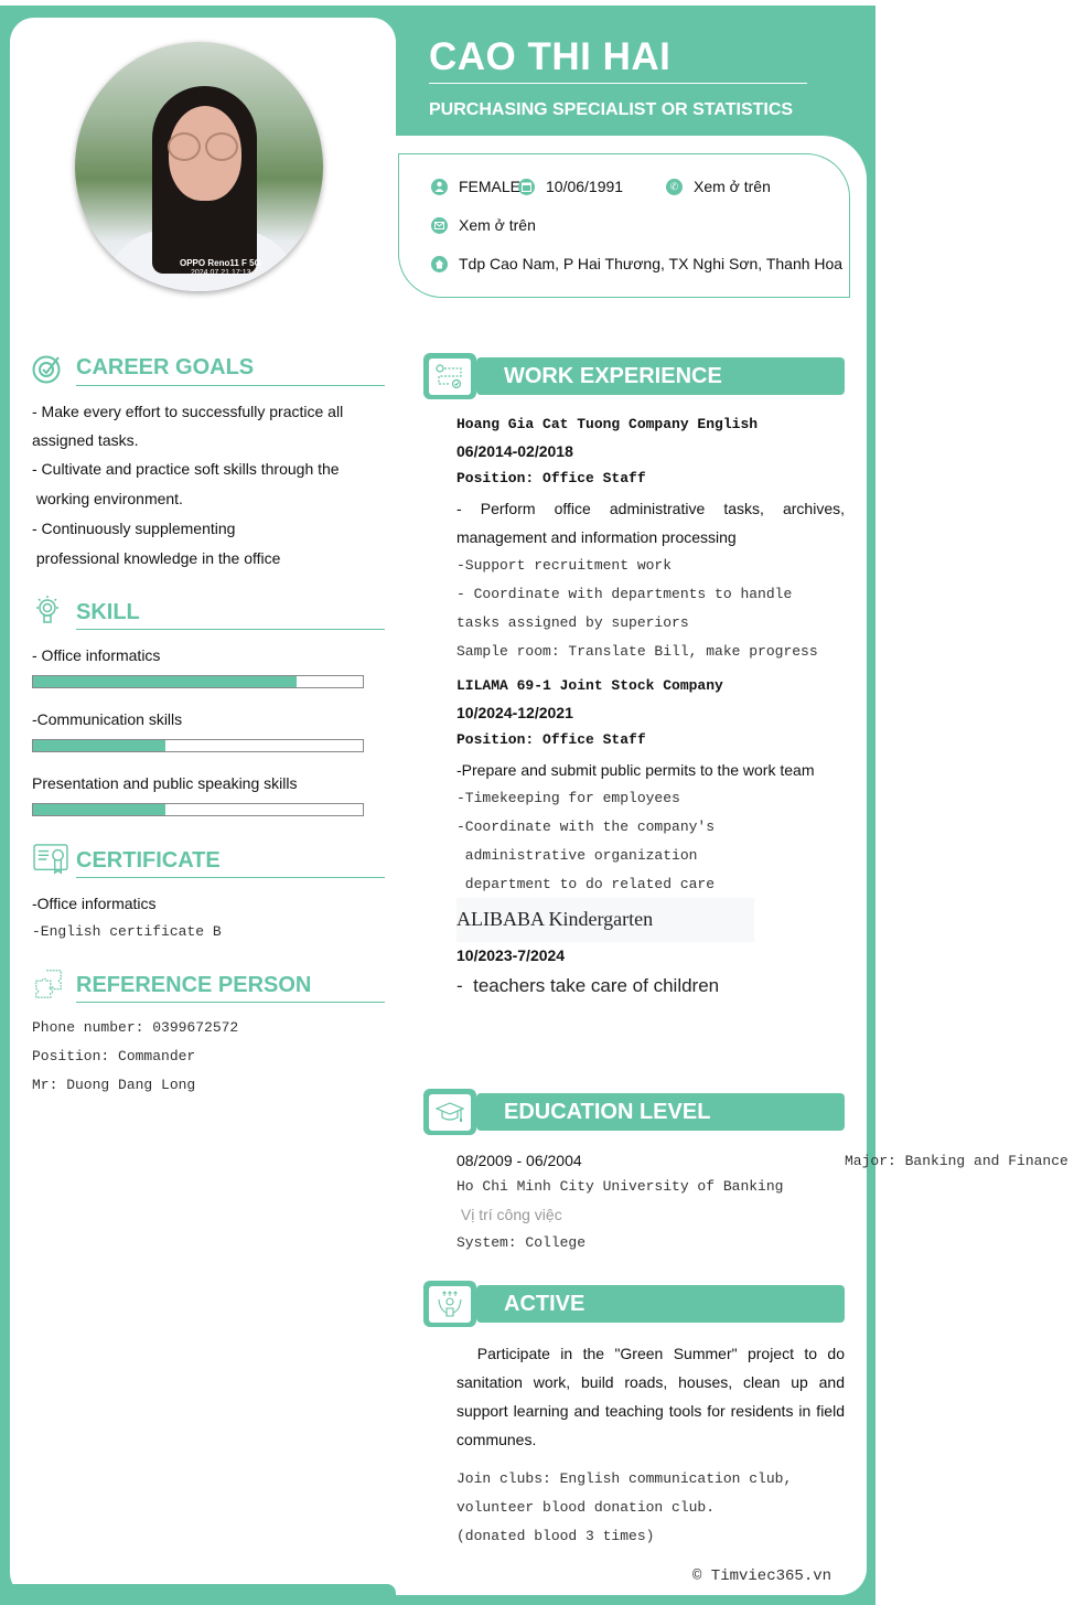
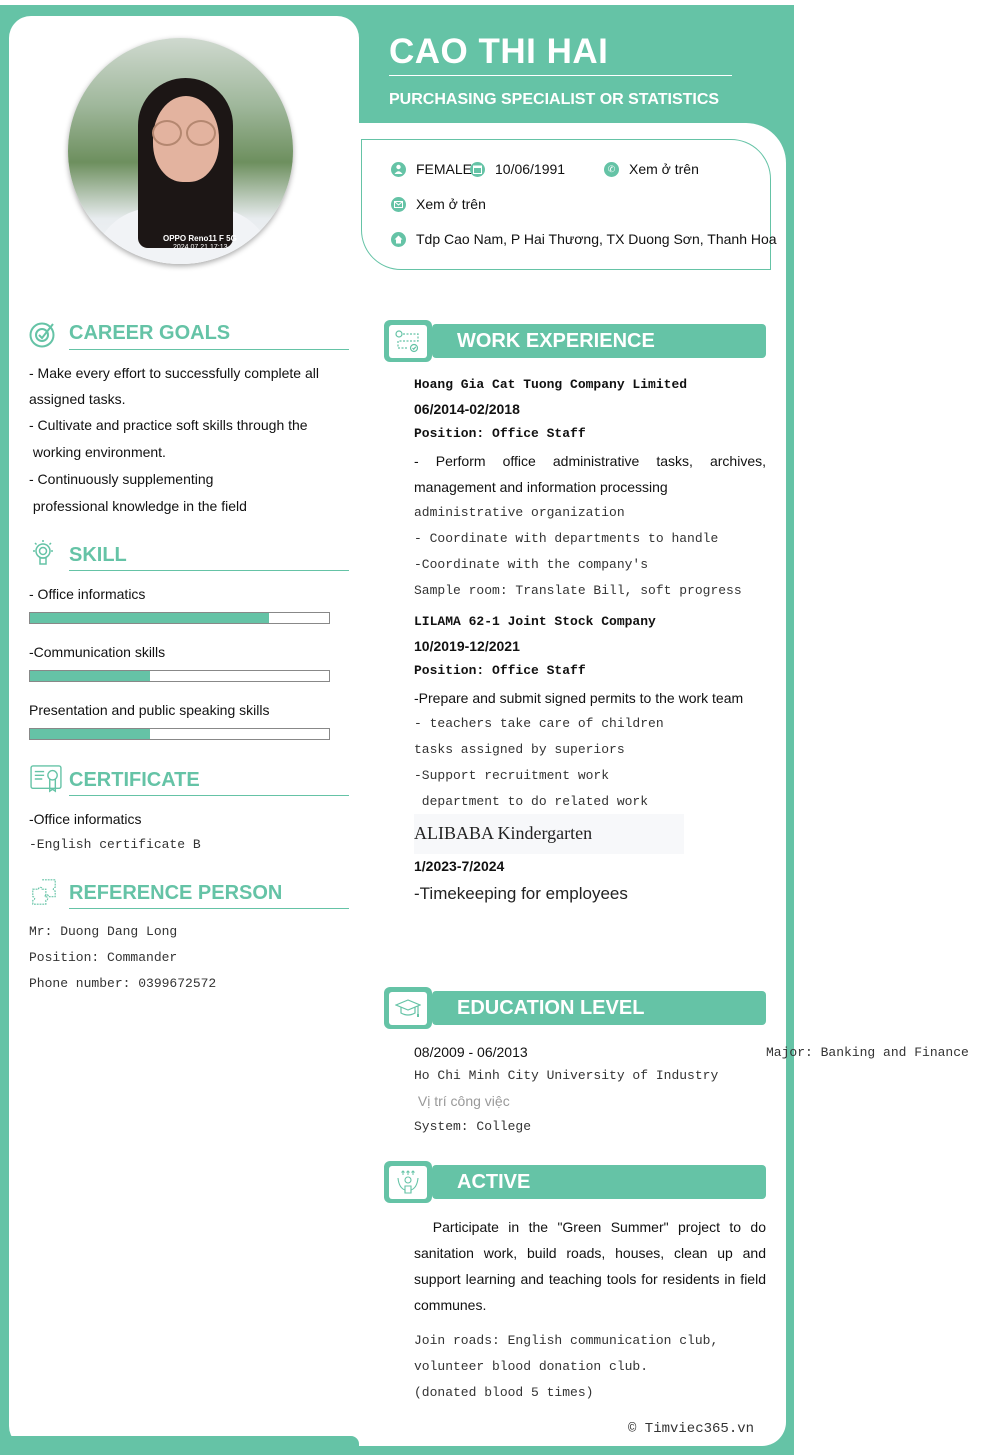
  OPPO Reno11 F 5G
  CAO THI HAI
  PURCHASING SPECIALIST OR STATISTICS
  FEMALE
  10/06/1991
  ✆
  Xem ở trên
  Xem ở trên
- Tdp Cao Nam, P Hai Thương, TX Nghi Sơn, Thanh Hoa
+ Tdp Cao Nam, P Hai Thương, TX Duong Sơn, Thanh Hoa
  CAREER GOALS
- - Make every effort to successfully practice all
+ - Make every effort to successfully complete all
  assigned tasks.
  - Cultivate and practice soft skills through the
  working environment.
  - Continuously supplementing
- professional knowledge in the office
+ professional knowledge in the field
  SKILL
  - Office informatics
  -Communication skills
  Presentation and public speaking skills
  CERTIFICATE
  -Office informatics
  -English certificate B
  REFERENCE PERSON
- Phone number: 0399672572
+ Mr: Duong Dang Long
  Position: Commander
- Mr: Duong Dang Long
+ Phone number: 0399672572
  WORK EXPERIENCE
- Hoang Gia Cat Tuong Company English
+ Hoang Gia Cat Tuong Company Limited
  06/2014-02/2018
  Position: Office Staff
  - Perform office administrative tasks, archives, management and information processing
- -Support recruitment work
+ administrative organization
  - Coordinate with departments to handle
- tasks assigned by superiors
+ -Coordinate with the company's
- Sample room: Translate Bill, make progress
+ Sample room: Translate Bill, soft progress
- LILAMA 69-1 Joint Stock Company
+ LILAMA 62-1 Joint Stock Company
- 10/2024-12/2021
+ 10/2019-12/2021
  Position: Office Staff
- -Prepare and submit public permits to the work team
+ -Prepare and submit signed permits to the work team
- -Timekeeping for employees
+ - teachers take care of children
- -Coordinate with the company's
+ tasks assigned by superiors
- administrative organization
+ -Support recruitment work
- department to do related care
+ department to do related work
  ALIBABA Kindergarten
- 10/2023-7/2024
+ 1/2023-7/2024
- - teachers take care of children
+ -Timekeeping for employees
  EDUCATION LEVEL
- 08/2009 - 06/2004
+ 08/2009 - 06/2013
  Major: Banking and Finance
- Ho Chi Minh City University of Banking
+ Ho Chi Minh City University of Industry
  Vị trí công việc
  System: College
  ACTIVE
  Participate in the "Green Summer" project to do sanitation work, build roads, houses, clean up and support learning and teaching tools for residents in field communes.
- Join clubs: English communication club,
+ Join roads: English communication club,
  volunteer blood donation club.
- (donated blood 3 times)
+ (donated blood 5 times)
  © Timviec365.vn
